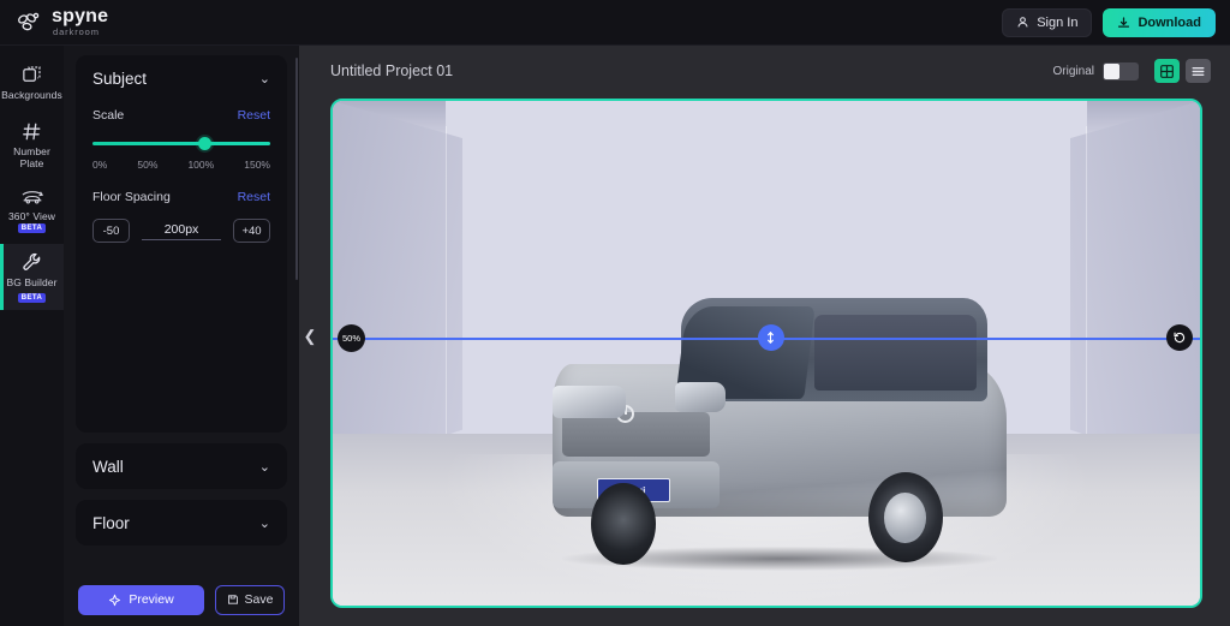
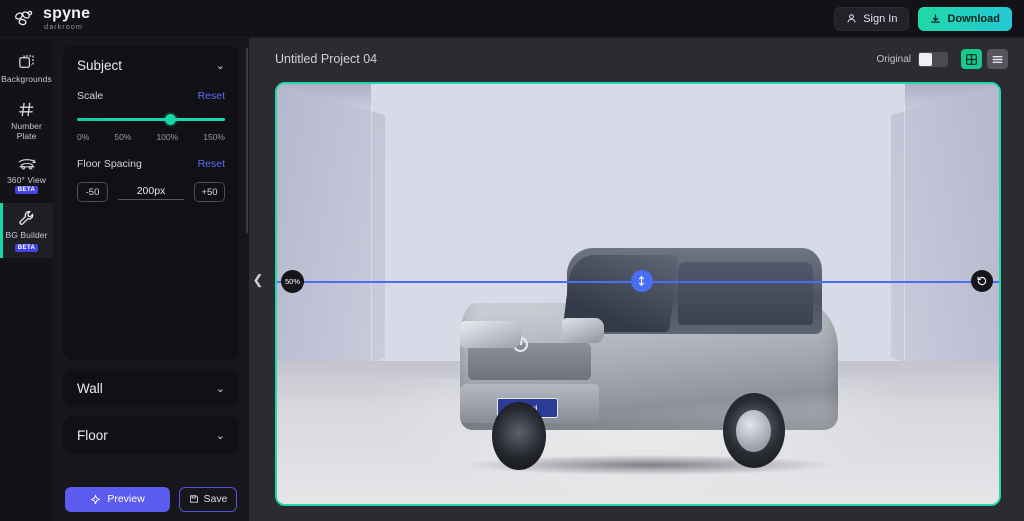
  spyne
  darkroom
  Sign In
  Download
  Backgrounds
  Number Plate
  BG Builder
  Subject
  ⌄
  Scale
  Reset
  0%
  50%
  100%
  150%
  Floor Spacing
  Reset
  -50
  200px
- +40
+ +50
  Wall
  ⌄
  Floor
  ⌄
  Preview
  Save
- Untitled Project 01
+ Untitled Project 04
  Original
  ❮
  50%
